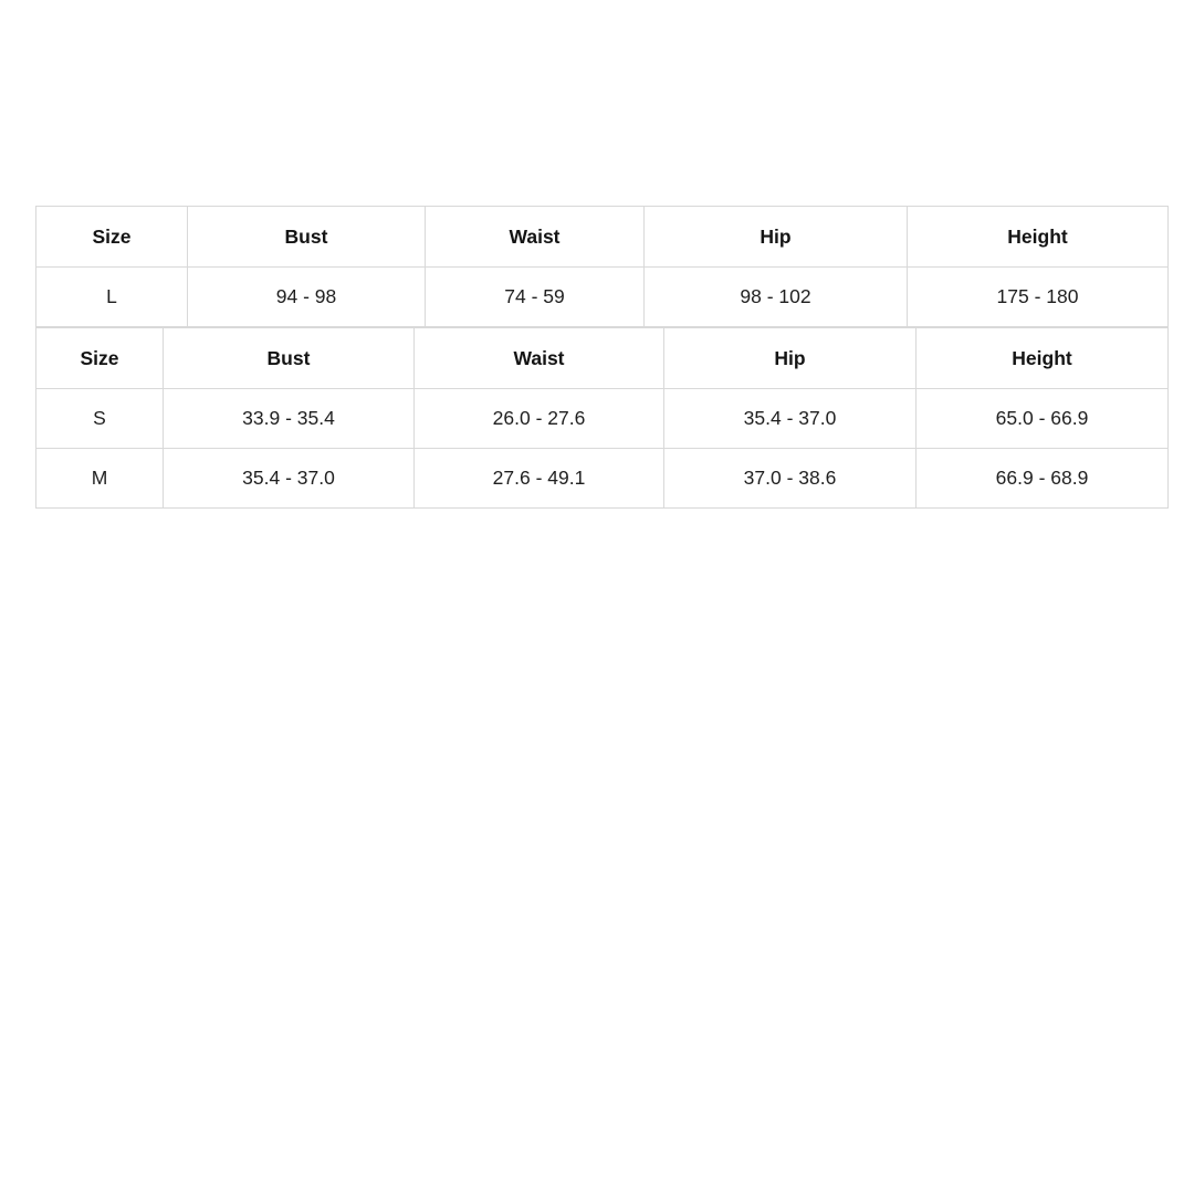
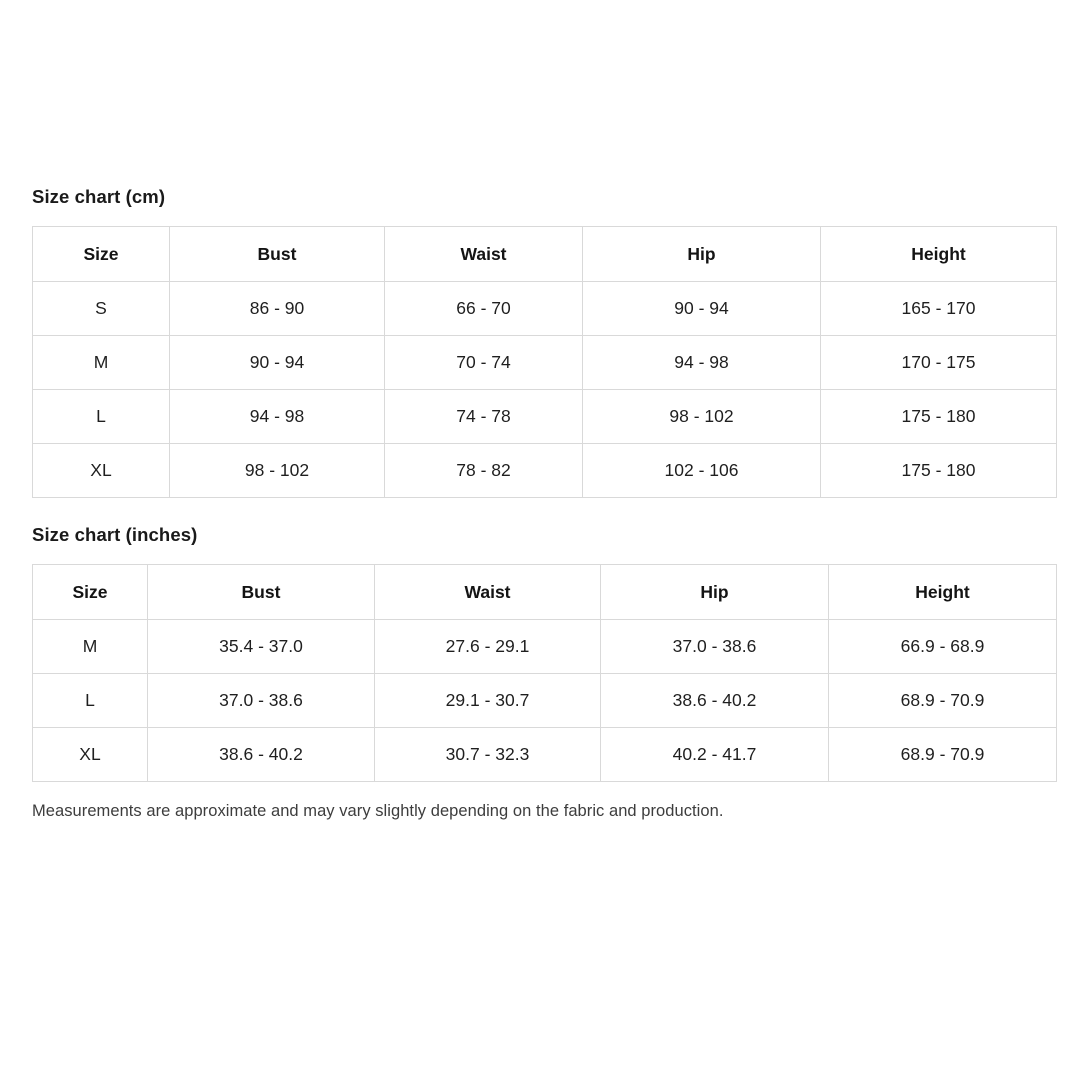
+ Size chart (cm)
  Size	Bust	Waist	Hip	Height
+ S	86 - 90	66 - 70	90 - 94	165 - 170
+ M	90 - 94	70 - 74	94 - 98	170 - 175
- L	94 - 98	74 - 59	98 - 102	175 - 180
+ L	94 - 98	74 - 78	98 - 102	175 - 180
+ XL	98 - 102	78 - 82	102 - 106	175 - 180
+ Size chart (inches)
  Size	Bust	Waist	Hip	Height
- S	33.9 - 35.4	26.0 - 27.6	35.4 - 37.0	65.0 - 66.9
- M	35.4 - 37.0	27.6 - 49.1	37.0 - 38.6	66.9 - 68.9
+ M	35.4 - 37.0	27.6 - 29.1	37.0 - 38.6	66.9 - 68.9
+ L	37.0 - 38.6	29.1 - 30.7	38.6 - 40.2	68.9 - 70.9
+ XL	38.6 - 40.2	30.7 - 32.3	40.2 - 41.7	68.9 - 70.9
+ Measurements are approximate and may vary slightly depending on the fabric and production.
